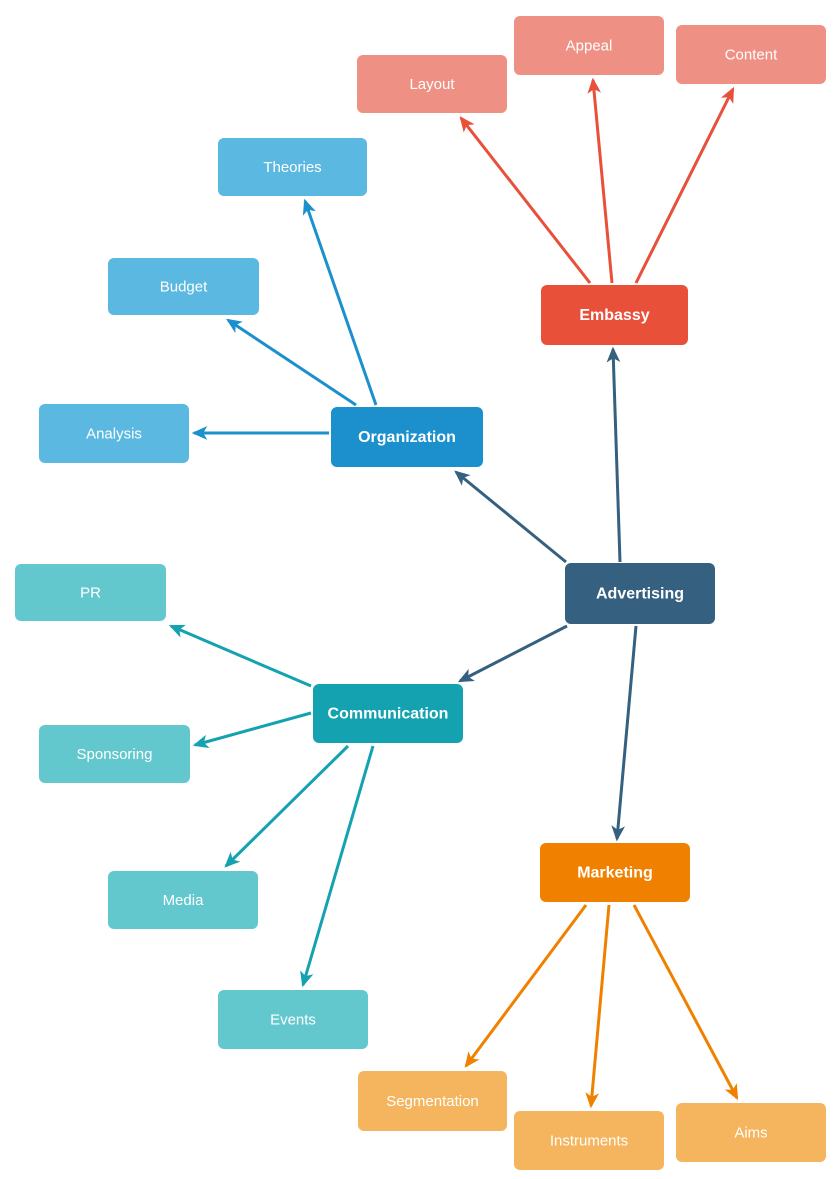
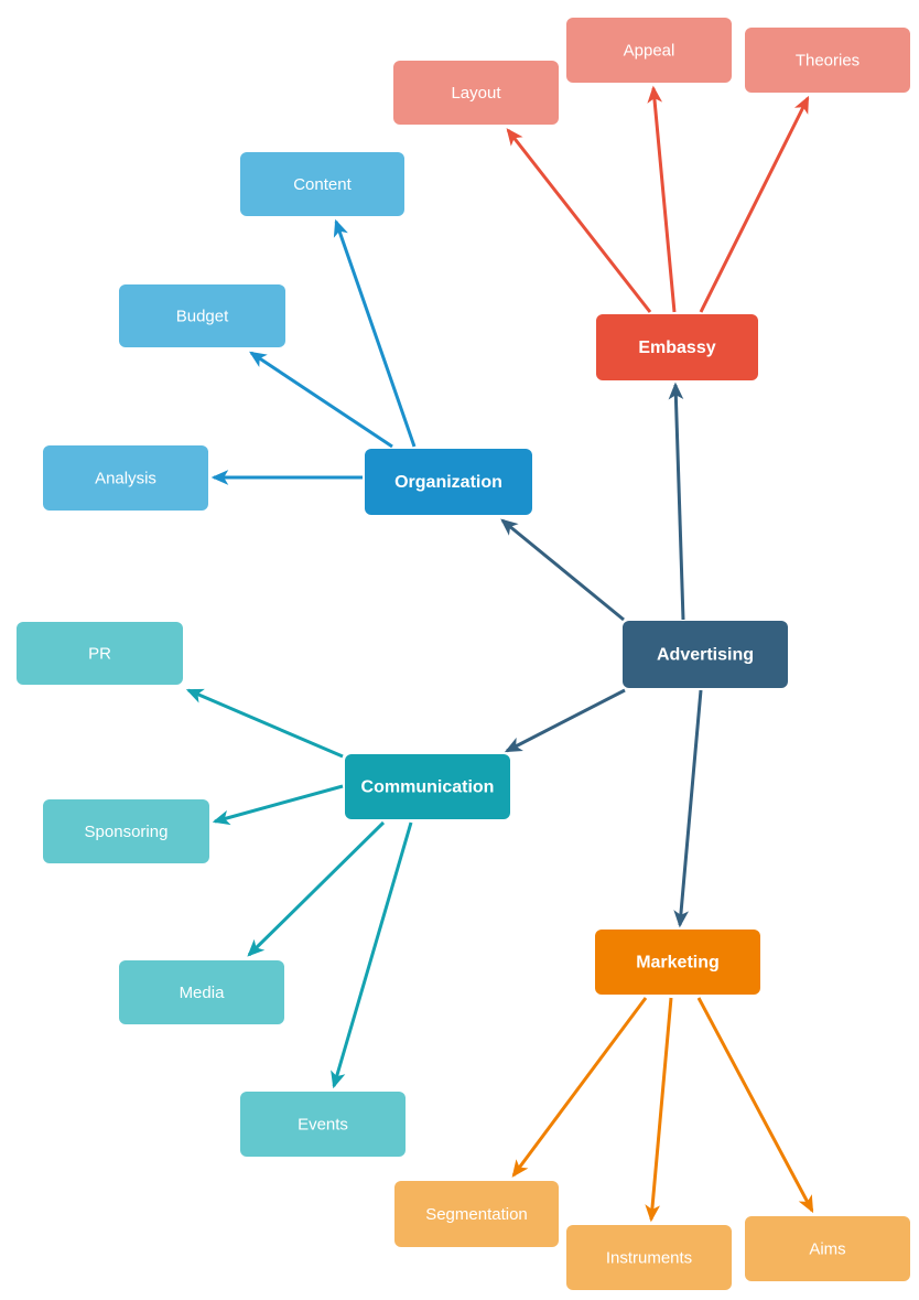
  Advertising
  Embassy
  Layout
  Appeal
- Content
+ Theories
  Organization
- Theories
+ Content
  Budget
  Analysis
  Communication
  PR
  Sponsoring
  Media
  Events
  Marketing
  Segmentation
  Instruments
  Aims
